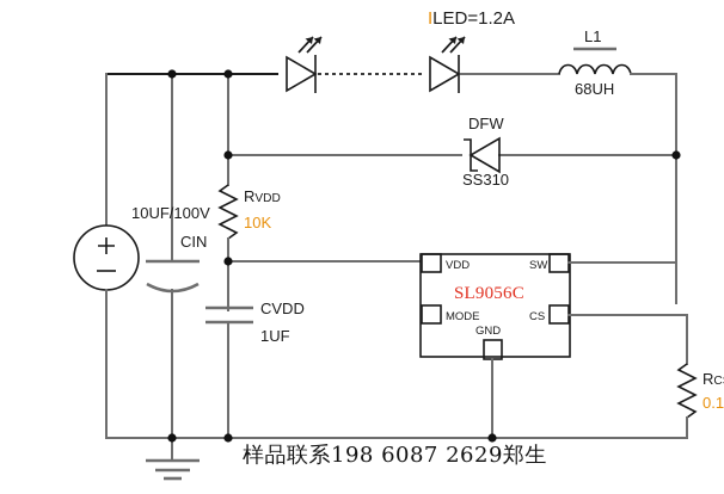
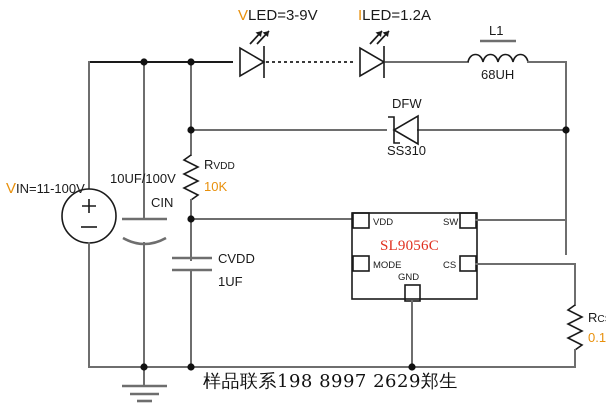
+ VLED=3-9V
  ILED=1.2A
  L1
  68UH
  DFW
  SS310
+ VIN=11-100V
  10UF/100V
  CIN
  RVDD
  10K
  CVDD
  1UF
  VDD
  MODE
  SW
  CS
  GND
  SL9056C
  0.1
- 样品联系198 6087 2629郑生
+ 样品联系198 8997 2629郑生
